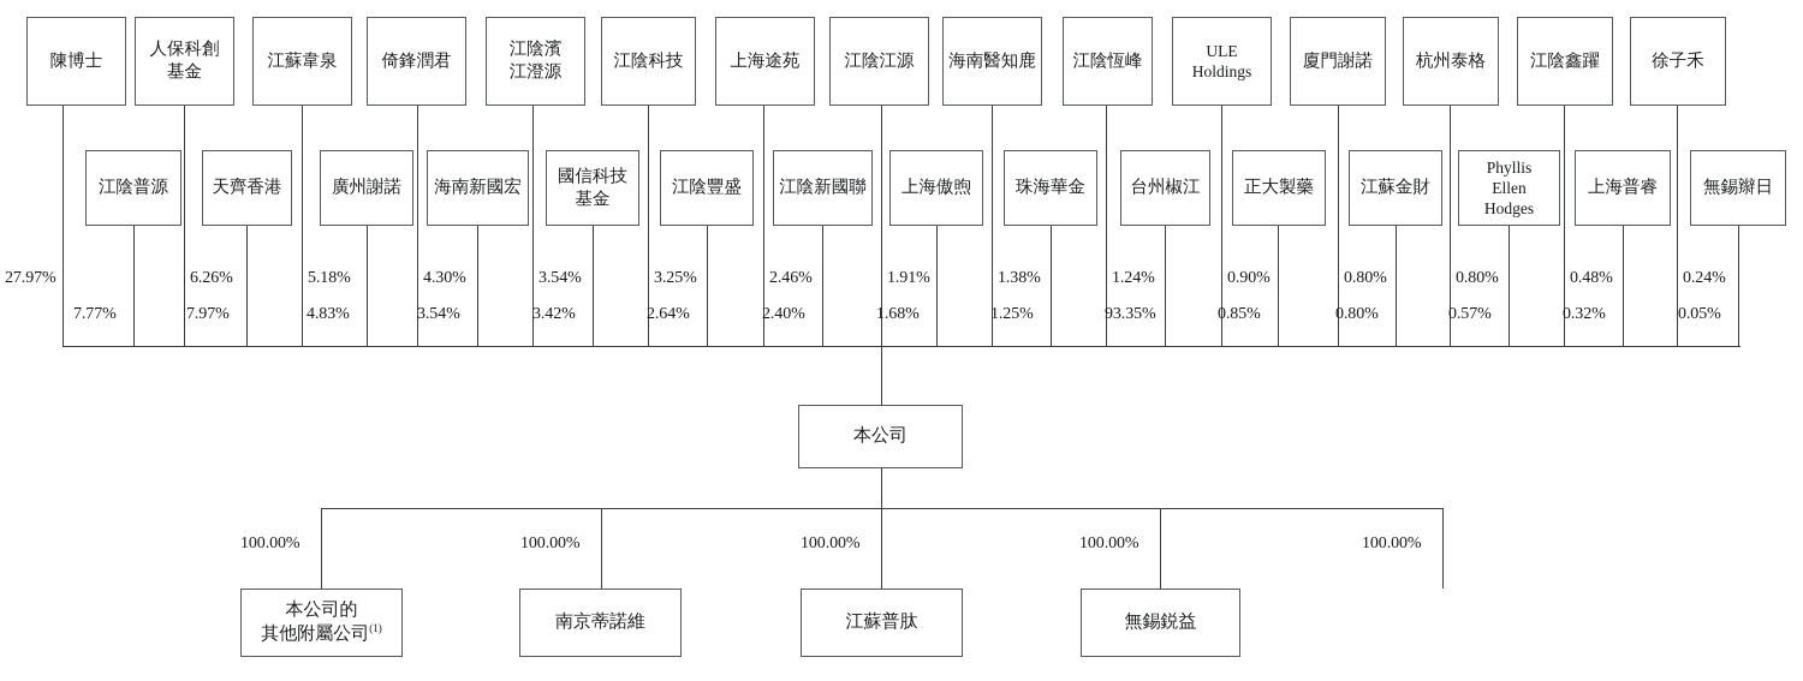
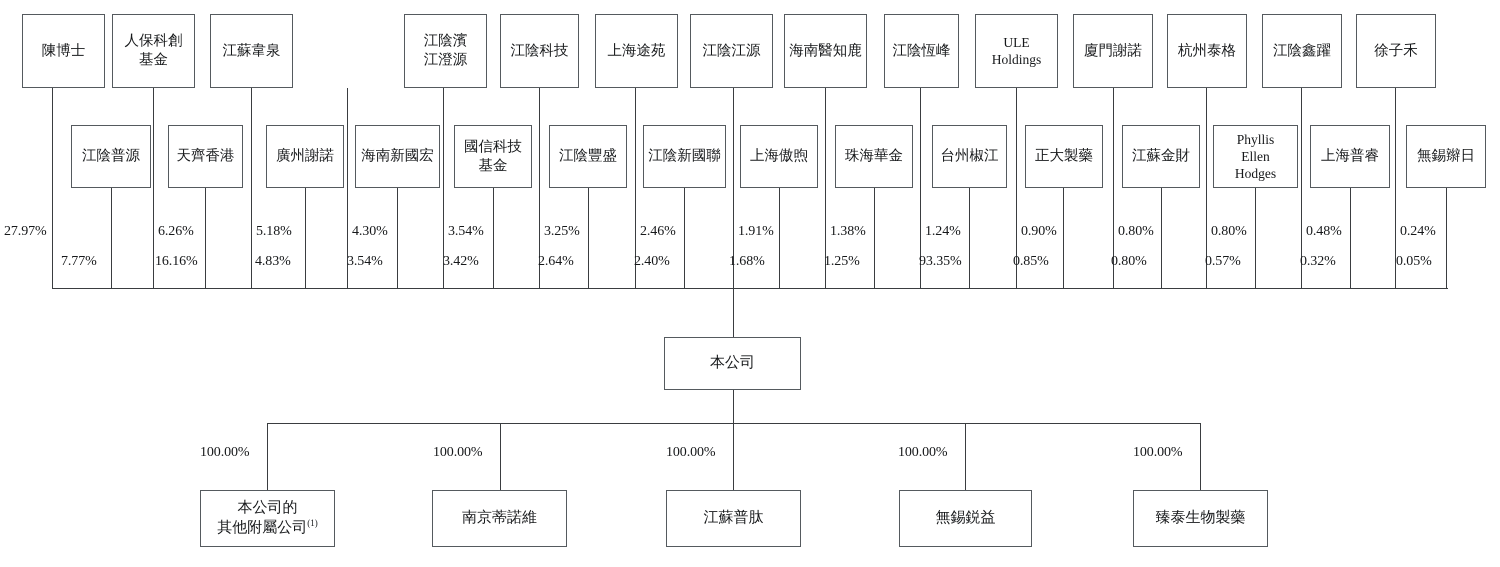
  陳博士
  27.97%
  人保科創
  基金
  6.26%
  江蘇韋泉
  5.18%
- 倚鋒潤君
  4.30%
  江陰濱
  江澄源
  3.54%
  江陰科技
  3.25%
  上海途苑
  2.46%
  江陰江源
  1.91%
  海南醫知鹿
  1.38%
  江陰恆峰
  1.24%
  ULE
  Holdings
  0.90%
  廈門謝諾
  0.80%
  杭州泰格
  0.80%
  江陰鑫躍
  0.48%
  徐子禾
  0.24%
  江陰普源
  7.77%
  天齊香港
- 7.97%
+ 16.16%
  廣州謝諾
  4.83%
  海南新國宏
  3.54%
  國信科技
  基金
  3.42%
  江陰豐盛
  2.64%
  江陰新國聯
  2.40%
  上海傲煦
  1.68%
  珠海華金
  1.25%
  台州椒江
  93.35%
  正大製藥
  0.85%
  江蘇金財
  0.80%
  Phyllis
  Ellen
  Hodges
  0.57%
  上海普睿
  0.32%
  無錫辮日
  0.05%
  本公司
  本公司的
  其他附屬公司(1)
  100.00%
  南京蒂諾維
  100.00%
  江蘇普肽
  100.00%
  無錫鋭益
  100.00%
+ 臻泰生物製藥
  100.00%
